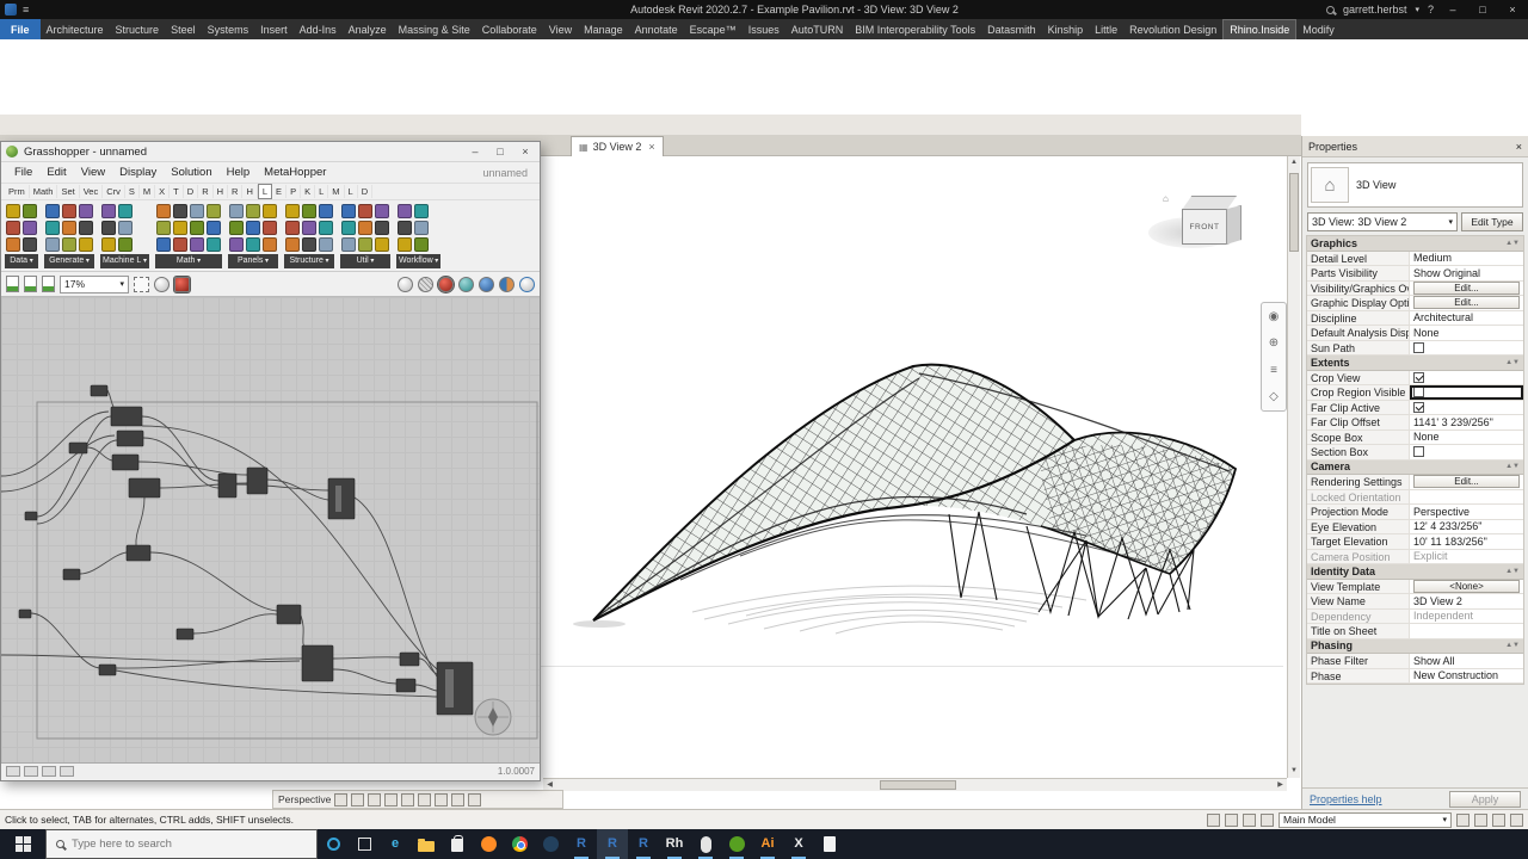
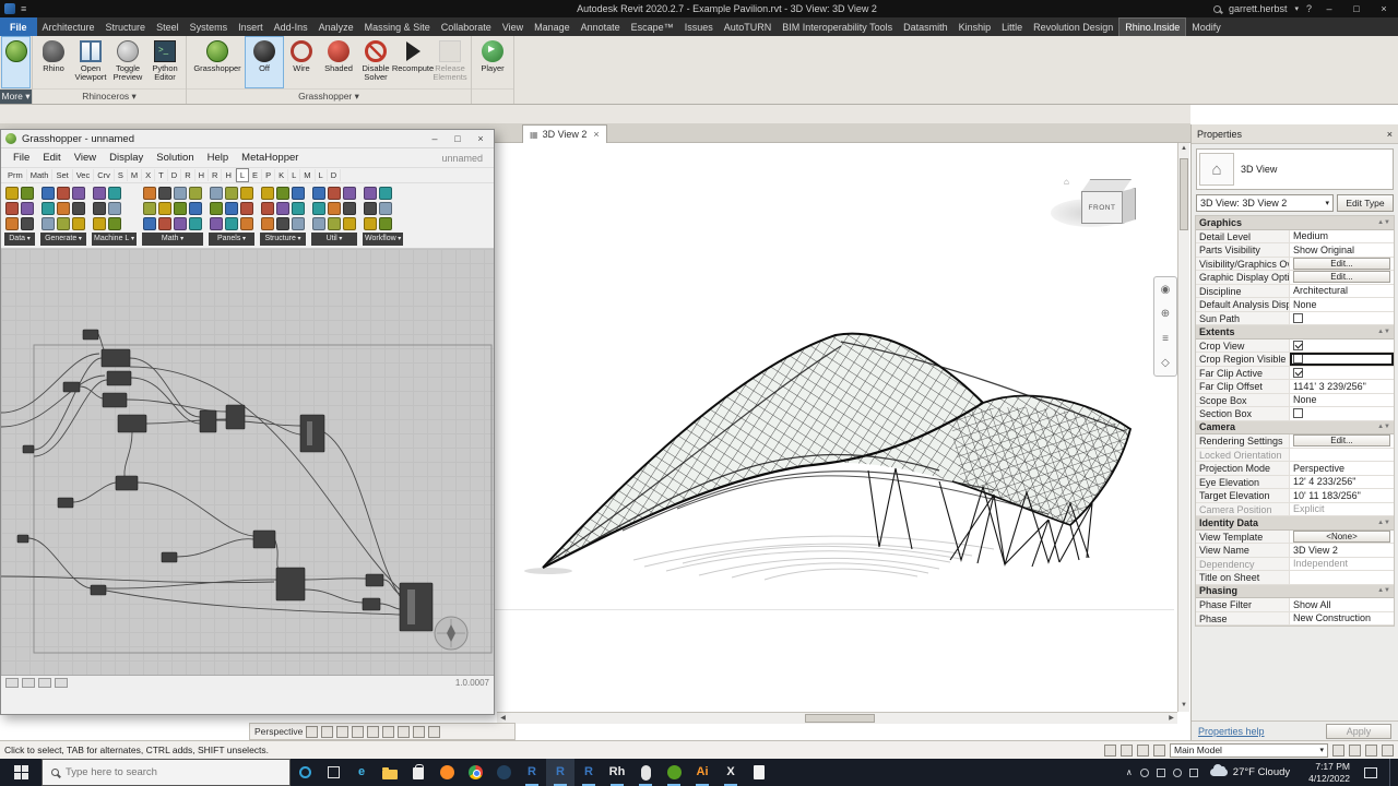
  ≡
  Autodesk Revit 2020.2.7 - Example Pavilion.rvt - 3D View: 3D View 2
  garrett.herbst
  ?
  –
  □
  ×
  File
  Architecture
  Structure
  Steel
  Systems
  Insert
  Add-Ins
  Analyze
  Massing & Site
  Collaborate
  View
  Manage
  Annotate
  Escape™
  Issues
  AutoTURN
  BIM Interoperability Tools
  Datasmith
  Kinship
  Little
  Revolution Design
  Rhino.Inside
  Modify
+ More ▾
+ Rhino
+ Open Viewport
+ Toggle Preview
+ Python Editor
+ Rhinoceros ▾
+ Grasshopper
+ Off
+ Wire
+ Shaded
+ Disable Solver
+ Recompute
+ Release Elements
+ Grasshopper ▾
+ Player
  ▦
  3D View 2
  ×
  ⌂
  ◉
  ⊕
  ≡
  ◇
  Perspective
  Properties
  ×
  ⌂
  3D View
  3D View: 3D View 2
  Edit Type
  Graphics
  Detail Level
  Medium
  Parts Visibility
  Show Original
  Visibility/Graphics Ov
  Edit...
  Graphic Display Opti
  Edit...
  Discipline
  Architectural
  Default Analysis Disp
  None
  Sun Path
  Extents
  Crop View
  Crop Region Visible
  Far Clip Active
  Far Clip Offset
  1141' 3 239/256"
  Scope Box
  None
  Section Box
  Camera
  Rendering Settings
  Edit...
  Locked Orientation
  Projection Mode
  Perspective
  Eye Elevation
  12' 4 233/256"
  Target Elevation
  10' 11 183/256"
  Camera Position
  Explicit
  Identity Data
  View Template
  <None>
  View Name
  3D View 2
  Dependency
  Independent
  Title on Sheet
  Phasing
  Phase Filter
  Show All
  Phase
  New Construction
  Properties help
  Apply
  Grasshopper - unnamed
  –
  □
  ×
  File
  Edit
  View
  Display
  Solution
  Help
  MetaHopper
  unnamed
  Prm
  Math
  Set
  Vec
  Crv
  S
  M
  X
  T
  D
  R
  H
  R
  H
  L
  E
  P
  K
  L
  M
  L
  D
- 17%
  1.0.0007
  Click to select, TAB for alternates, CTRL adds, SHIFT unselects.
  Main Model
  Type here to search
  e
  R
  R
  R
  Rh
  Ai
  X
+ ∧
+ 27°F Cloudy
+ 7:17 PM
+ 4/12/2022
